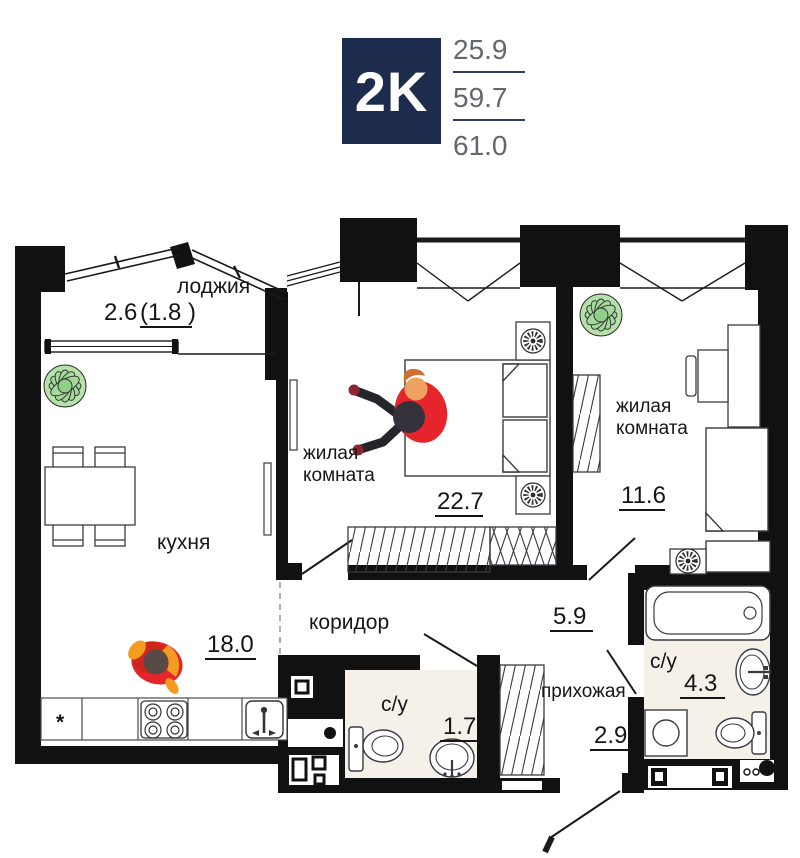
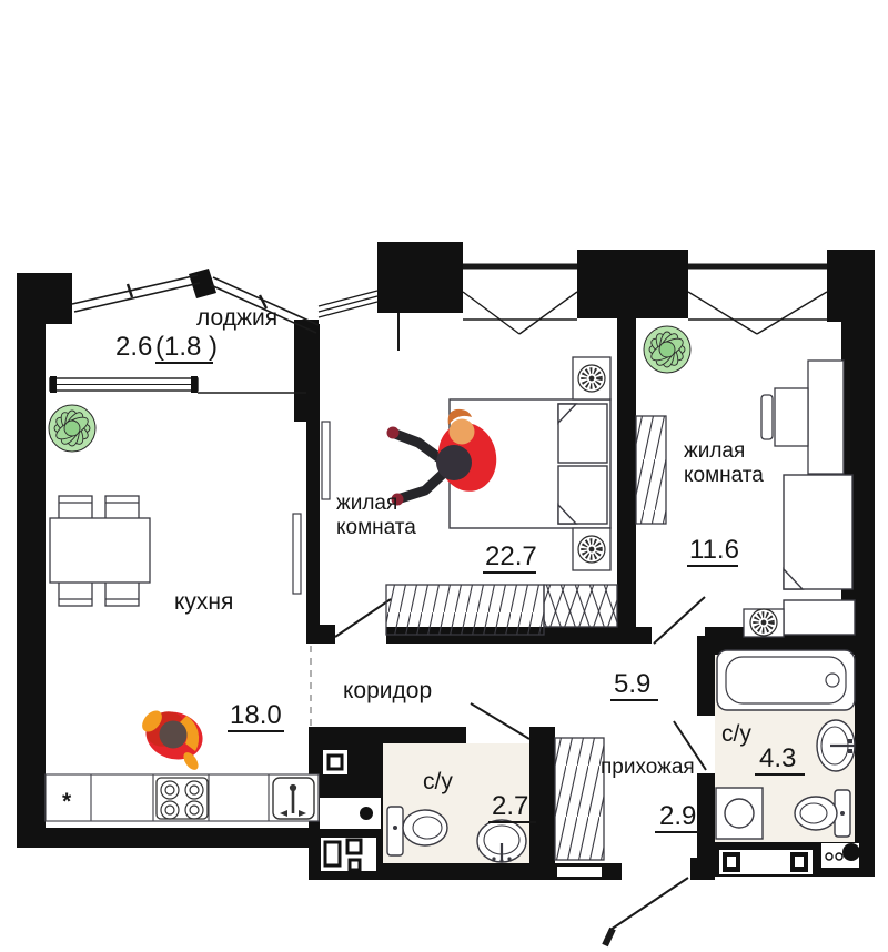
- 2K
- 25.9
- 59.7
- 61.0
  *
  лоджия
  2.6
  (1.8 )
  кухня
  18.0
  жилая
  комната
  22.7
  жилая
  комната
  11.6
  коридор
  5.9
  с/у
- 1.7
+ 2.7
  прихожая
  2.9
  с/у
  4.3
